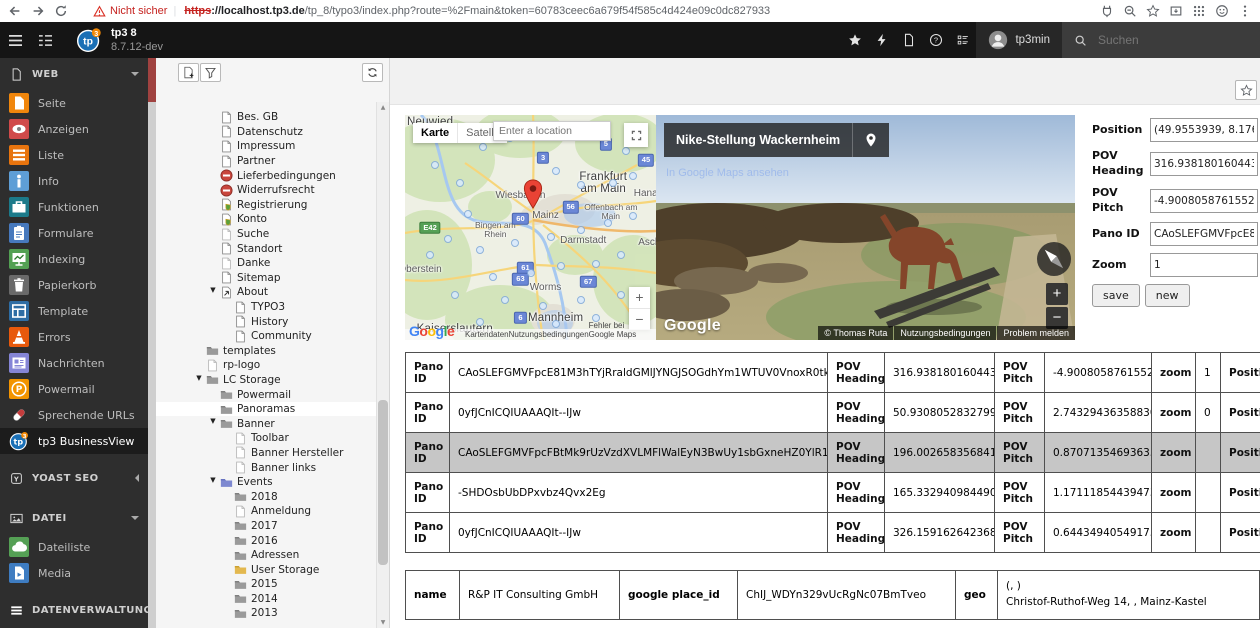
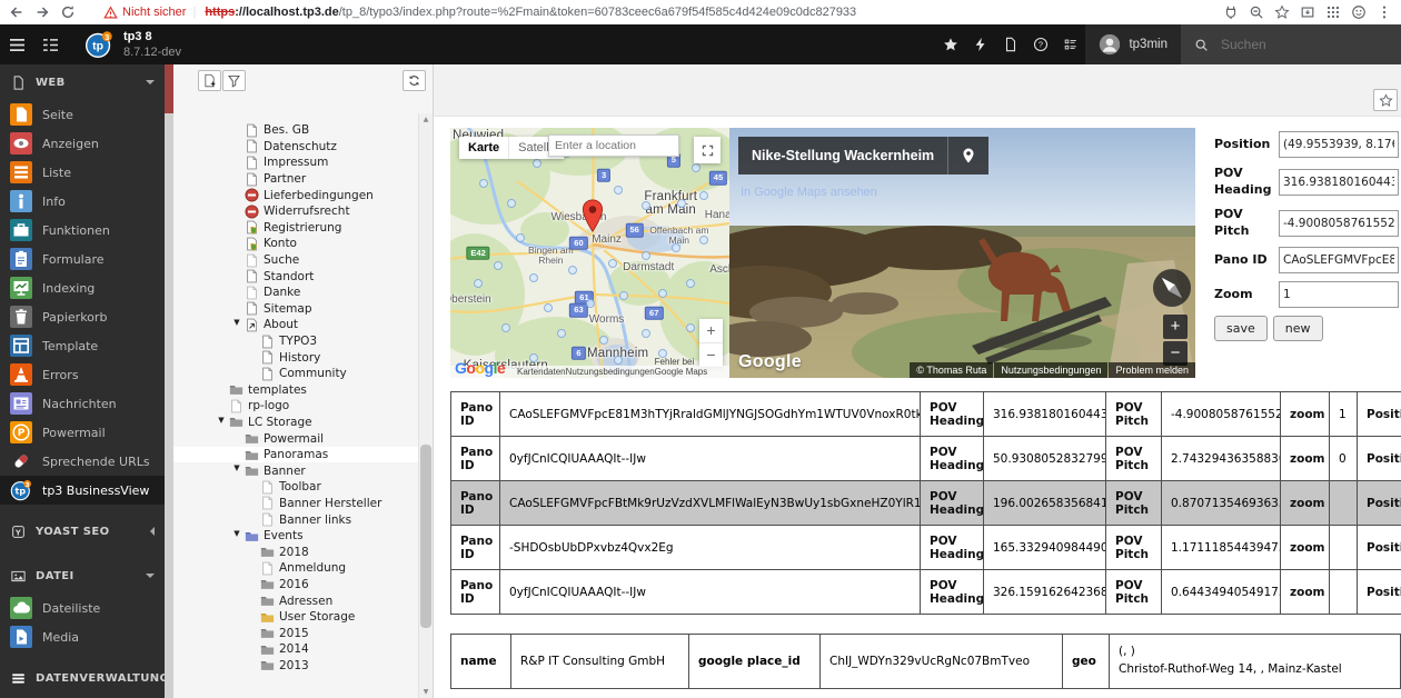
  Nicht sicher
  https
  ://localhost.tp3.de
  /tp_8/typo3/index.php?route=%2Fmain&token=60783ceec6a679f54f585c4d424e09c0dc827933
  tp
  tp3 8
  8.7.12-dev
  ?
  tp3min
  Suchen
  WEB
  Seite
  Anzeigen
  Liste
  Info
  Funktionen
  Formulare
  Indexing
  Papierkorb
  Template
  Errors
  Nachrichten
  P
  Powermail
  Sprechende URLs
  tp
  tp3 BusinessView
  Y
  YOAST SEO
  DATEI
  Dateiliste
  Media
  DATENVERWALTUN
  Bes. GB
  Datenschutz
  Impressum
  Partner
  Lieferbedingungen
  Widerrufsrecht
  Registrierung
  Konto
  Suche
  Standort
  Danke
  Sitemap
  ▼
  About
  TYPO3
  History
  Community
  templates
  rp-logo
  ▼
  LC Storage
  Powermail
  Panoramas
  ▼
  Banner
  Toolbar
  Banner Hersteller
  Banner links
  ▼
  Events
  2018
  Anmeldung
- 2017
  2016
  Adressen
  User Storage
  2015
  2014
  2013
  Neuwied
  Frankfurt am Main
  Mainz
  Offenbach am Main
  Hana
  Bingen am Rhein
  Darmstadt
  berstein
  Worms
  Mannheim
  Kaiserslaut
  3
  5
  45
  56
  60
  E42
  61
  63
  67
  6
  Karte
  Enter a location
  +
  −
  Google
  Kartendaten
  Nutzungsbedingungen
  Fehler bei Google Maps
  Nike-Stellung Wackernheim
  In Google Maps ansehen
  +
  −
  Google
  © Thomas Ruta
  Nutzungsbedingungen
  Problem melden
  Position
  POV Heading
  316.93818016044
  POV Pitch
  -4.9008058761552
  Pano ID
  Zoom
  1
  save
  new
  Pano ID	CAoSLEFGMVFpcE81M3hTYjRraldGMlJYNGJSOGdhYm1WTUV0VnoxR0tk	POV Heading	316.938180160443	POV Pitch	-4.9008058761552	zoom	1	Posit
  Pano ID	0yfJCnICQIUAAAQIt--IJw	POV Heading	50.9308052832799	POV Pitch	2.7432943635883	zoom	0	Posit
  Pano ID	CAoSLEFGMVFpcFBtMk9rUzVzdXVLMFlWalEyN3BwUy1sbGxneHZ0YlR1	POV Heading	196.002658356841	POV Pitch	0.8707135469363	zoom		Posit
  Pano ID	-SHDOsbUbDPxvbz4Qvx2Eg	POV Heading	165.332940984490	POV Pitch	1.1711185443947	zoom		Posit
  Pano ID	0yfJCnICQIUAAAQIt--IJw	POV Heading	326.159162642368	POV Pitch	0.6443494054917	zoom		Posit
  name	R&P IT Consulting GmbH	google place_id	ChIJ_WDYn329vUcRgNc07BmTveo	geo	(, ) Christof-Ruthof-Weg 14, , Mainz-Kastel
